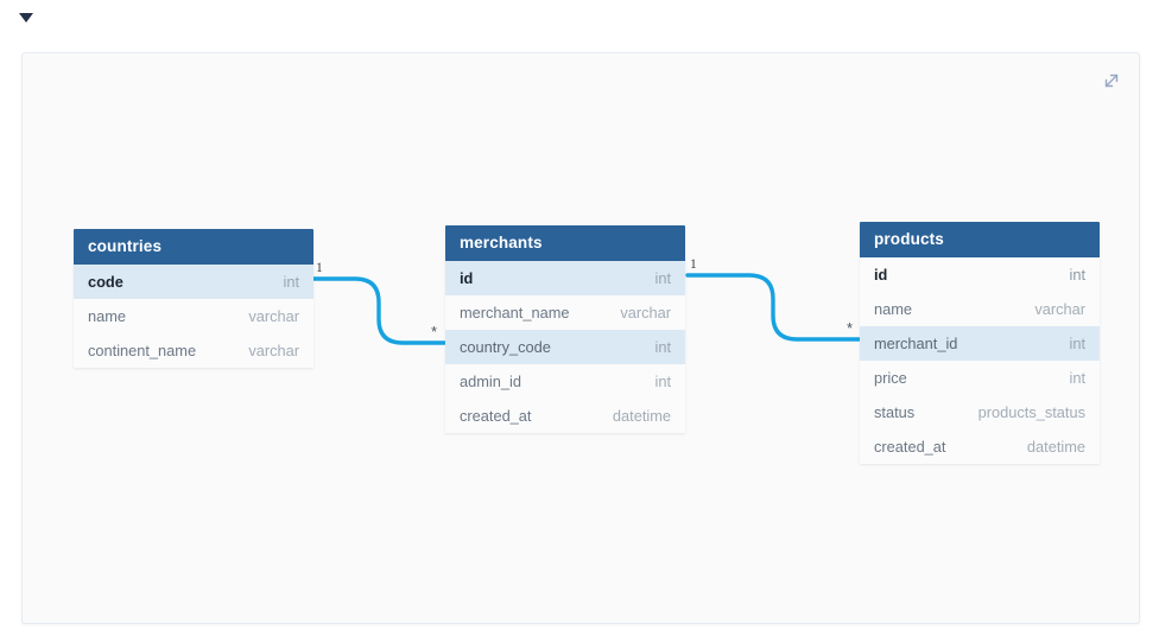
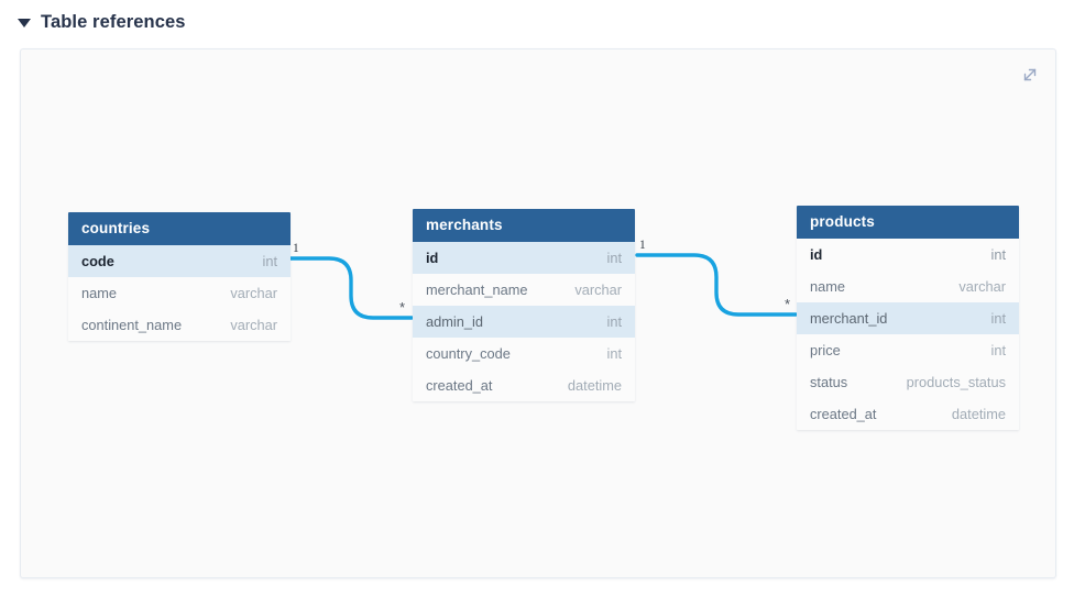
+ Table references
  1
  *
  1
  *
  countries
  code
  int
  name
  varchar
  continent_name
  varchar
  merchants
  id
  int
  merchant_name
  varchar
- country_code
+ admin_id
  int
- admin_id
+ country_code
  int
  created_at
  datetime
  products
  id
  int
  name
  varchar
  merchant_id
  int
  price
  int
  status
  products_status
  created_at
  datetime
